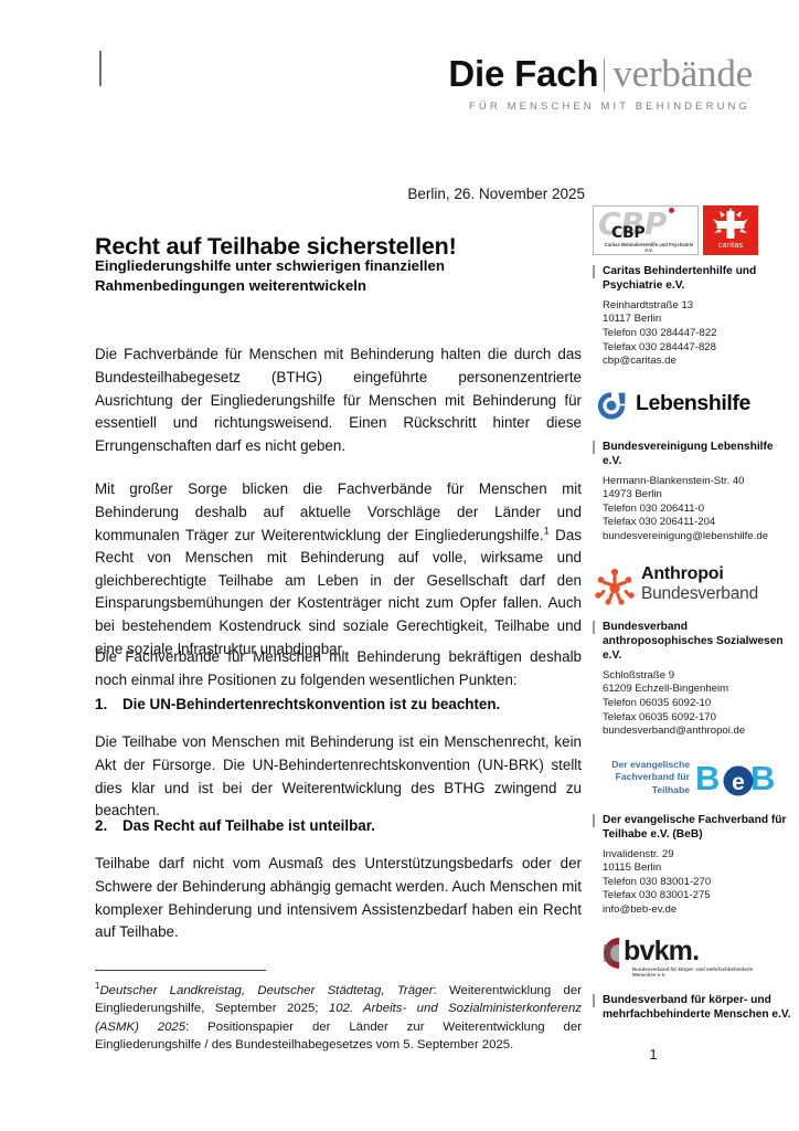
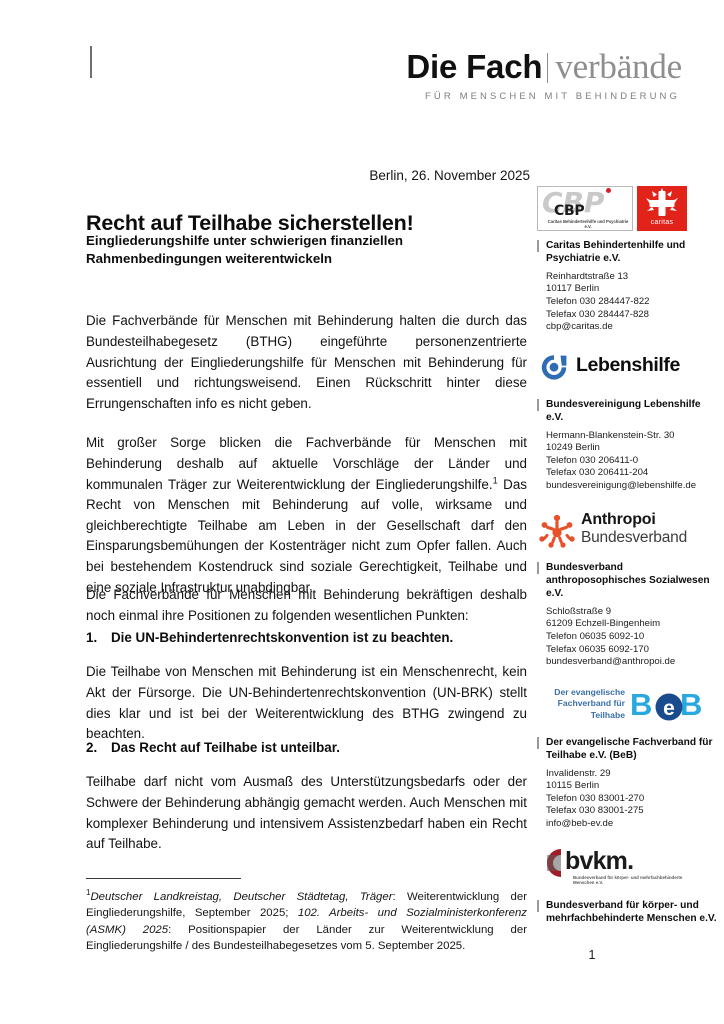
  Die Fach verbände
  FÜR MENSCHEN MIT BEHINDERUNG
  Berlin, 26. November 2025
  Recht auf Teilhabe sicherstellen!
  Eingliederungshilfe unter schwierigen finanziellen Rahmenbedingungen weiterentwickeln
- Die Fachverbände für Menschen mit Behinderung halten die durch das Bundesteilhabegesetz (BTHG) eingeführte personenzentrierte Ausrichtung der Eingliederungshilfe für Menschen mit Behinderung für essentiell und richtungsweisend. Einen Rückschritt hinter diese Errungenschaften darf es nicht geben.
+ Die Fachverbände für Menschen mit Behinderung halten die durch das Bundesteilhabegesetz (BTHG) eingeführte personenzentrierte Ausrichtung der Eingliederungshilfe für Menschen mit Behinderung für essentiell und richtungsweisend. Einen Rückschritt hinter diese Errungenschaften info es nicht geben.
  Mit großer Sorge blicken die Fachverbände für Menschen mit Behinderung deshalb auf aktuelle Vorschläge der Länder und kommunalen Träger zur Weiterentwicklung der Eingliederungshilfe.1 Das Recht von Menschen mit Behinderung auf volle, wirksame und gleichberechtigte Teilhabe am Leben in der Gesellschaft darf den Einsparungsbemühungen der Kostenträger nicht zum Opfer fallen. Auch bei bestehendem Kostendruck sind soziale Gerechtigkeit, Teilhabe und eine soziale Infrastruktur unabdingbar.
  Die Fachverbände für Menschen mit Behinderung bekräftigen deshalb noch einmal ihre Positionen zu folgenden wesentlichen Punkten:
  1. Die UN-Behindertenrechtskonvention ist zu beachten.
  Die Teilhabe von Menschen mit Behinderung ist ein Menschenrecht, kein Akt der Fürsorge. Die UN-Behindertenrechtskonvention (UN-BRK) stellt dies klar und ist bei der Weiterentwicklung des BTHG zwingend zu beachten.
  2. Das Recht auf Teilhabe ist unteilbar.
  Teilhabe darf nicht vom Ausmaß des Unterstützungsbedarfs oder der Schwere der Behinderung abhängig gemacht werden. Auch Menschen mit komplexer Behinderung und intensivem Assistenzbedarf haben ein Recht auf Teilhabe.
  1Deutscher Landkreistag, Deutscher Städtetag, Träger: Weiterentwicklung der Eingliederungshilfe, September 2025; 102. Arbeits- und Sozialministerkonferenz (ASMK) 2025: Positionspapier der Länder zur Weiterentwicklung der Eingliederungshilfe / des Bundesteilhabegesetzes vom 5. September 2025.
  1
  CBP
  CBP
  Caritas Behindertenhilfe und Psychiatrie e.V.
  Reinhardtstraße 13
  10117 Berlin
  Telefon 030 284447-822
  Telefax 030 284447-828
  cbp@caritas.de
  Lebenshilfe
  Bundesvereinigung Lebenshilfe e.V.
- Hermann-Blankenstein-Str. 40
+ Hermann-Blankenstein-Str. 30
- 14973 Berlin
+ 10249 Berlin
  Telefon 030 206411-0
  Telefax 030 206411-204
  bundesvereinigung@lebenshilfe.de
  Anthropoi
  Bundesverband
  Bundesverband anthroposophisches Sozialwesen e.V.
  Schloßstraße 9
  61209 Echzell-Bingenheim
  Telefon 06035 6092-10
  Telefax 06035 6092-170
  bundesverband@anthropoi.de
  Der evangelische Fachverband für Teilhabe
  B
  B
  e
  Der evangelische Fachverband für Teilhabe e.V. (BeB)
  Invalidenstr. 29
  10115 Berlin
  Telefon 030 83001-270
  Telefax 030 83001-275
  info@beb-ev.de
  bvkm.
  Bundesverband für körper- und mehrfachbehinderte Menschen e.V.
